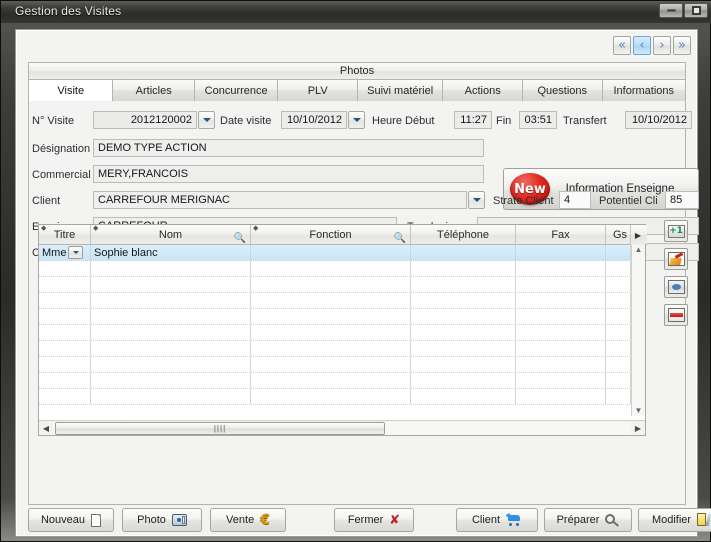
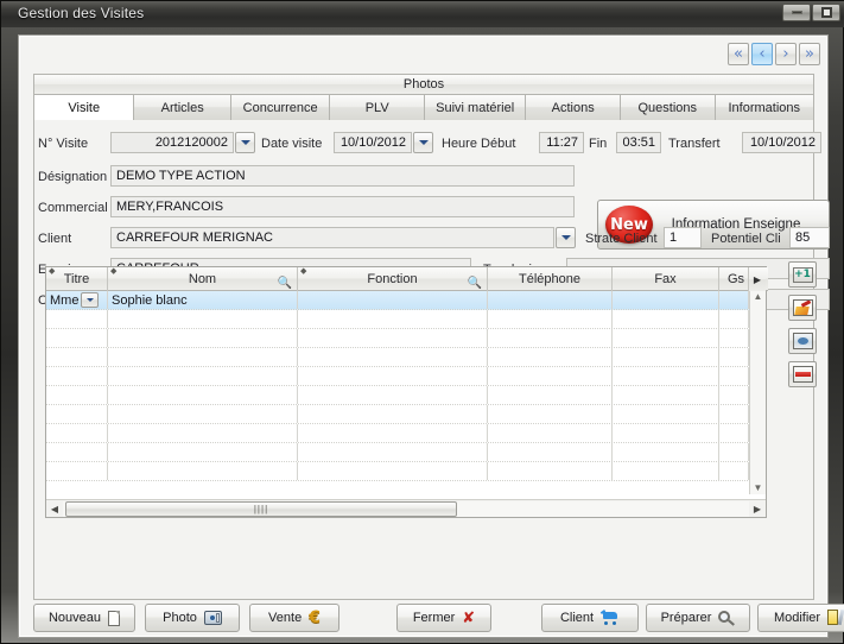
  Gestion des Visites
  «
  ‹
  ›
  »
  Photos
  Visite
  Articles
  Concurrence
  PLV
  Suivi matériel
  Actions
  Questions
  Informations
  N° Visite
  2012120002
  Date visite
  10/10/2012
  Heure Début
  11:27
  Fin
  03:51
  Transfert
  10/10/2012
  Désignation
  DEMO TYPE ACTION
  Commercial
  MERY,FRANCOIS
  New
  Information Enseigne
  Client
  CARREFOUR MERIGNAC
  Strate Client
- 4
+ 1
  Potentiel Cli
  85
  Titre
  Nom
  🔍
  Fonction
  🔍
  Téléphone
  Fax
  Gs
  ▶
  Mme
  Sophie blanc
  ▲
  ▼
  ◀
  ||||
  ▶
  +1
  Nouveau
  Photo
  Vente
  €
  Fermer
  ✘
  Client
  Préparer
  Modifier
